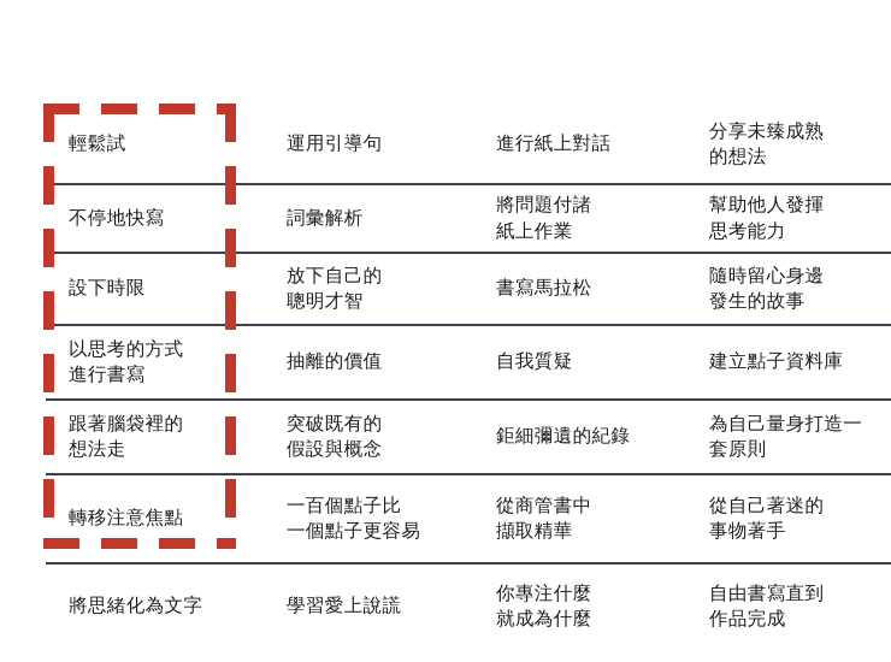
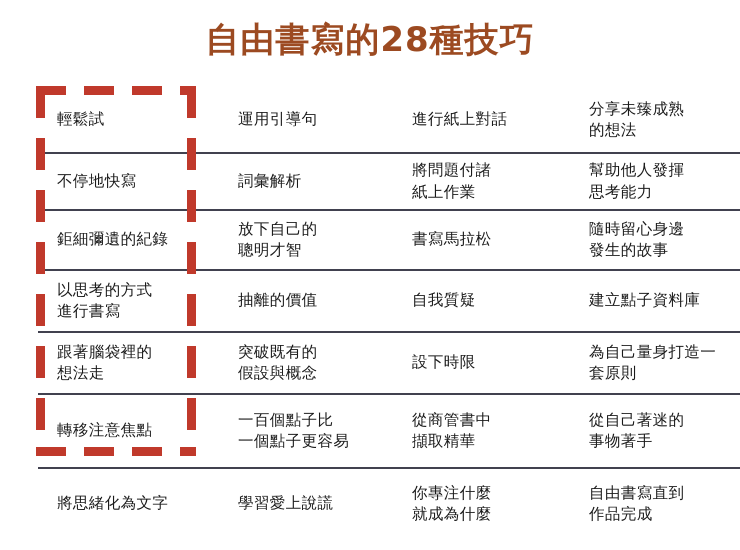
+ 自由書寫的28種技巧
  輕鬆試	運用引導句	進行紙上對話	分享未臻成熟 的想法
  不停地快寫	詞彙解析	將問題付諸 紙上作業	幫助他人發揮 思考能力
- 設下時限	放下自己的 聰明才智	書寫馬拉松	隨時留心身邊 發生的故事
+ 鉅細彌遺的紀錄	放下自己的 聰明才智	書寫馬拉松	隨時留心身邊 發生的故事
  以思考的方式 進行書寫	抽離的價值	自我質疑	建立點子資料庫
- 跟著腦袋裡的 想法走	突破既有的 假設與概念	鉅細彌遺的紀錄	為自己量身打造一 套原則
+ 跟著腦袋裡的 想法走	突破既有的 假設與概念	設下時限	為自己量身打造一 套原則
  轉移注意焦點	一百個點子比 一個點子更容易	從商管書中 擷取精華	從自己著迷的 事物著手
  將思緒化為文字	學習愛上說謊	你專注什麼 就成為什麼	自由書寫直到 作品完成
